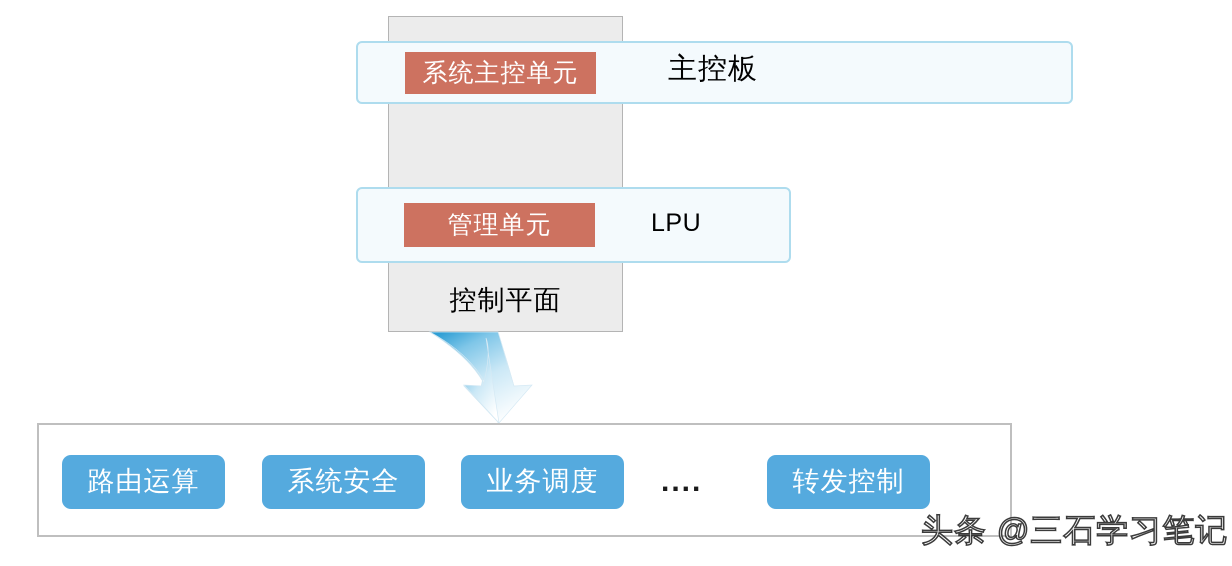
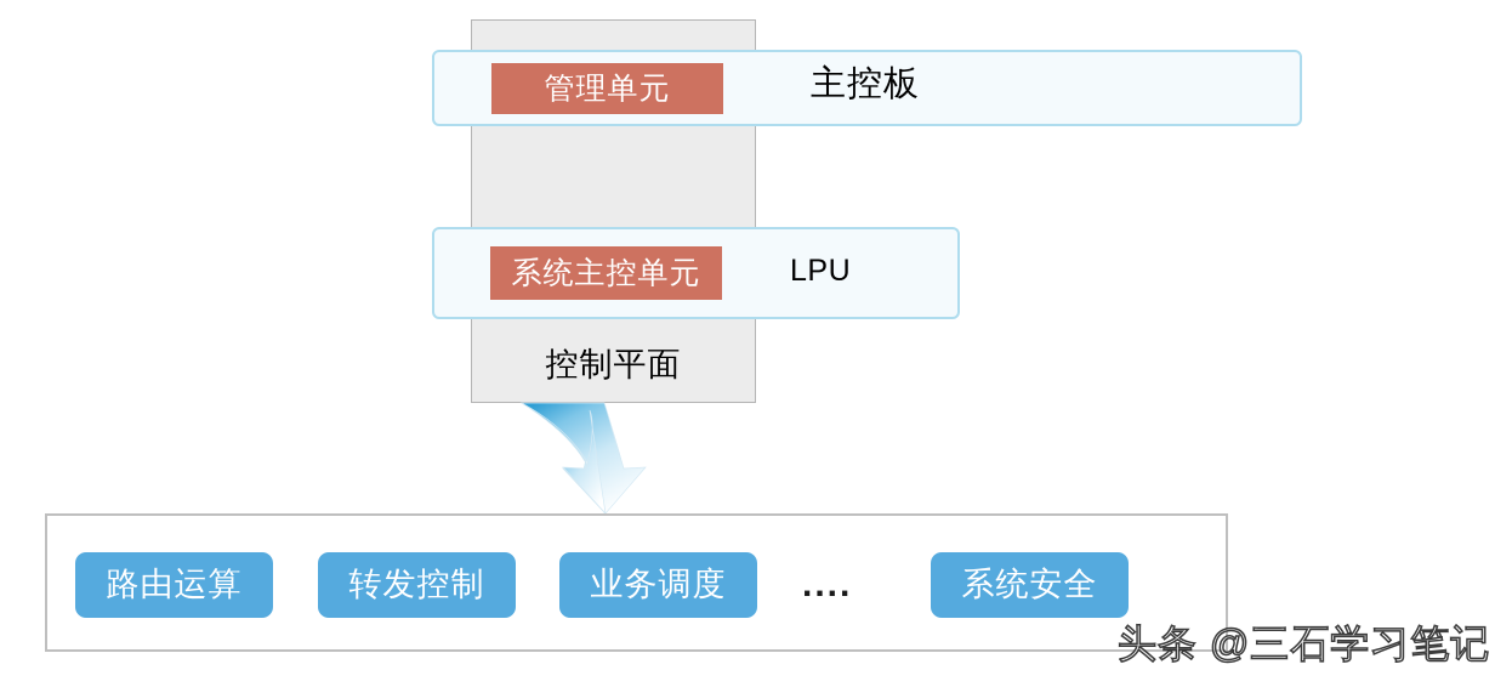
  控制平面
- 系统主控单元
+ 管理单元
  主控板
- 管理单元
+ 系统主控单元
  LPU
  路由运算
- 系统安全
+ 转发控制
  业务调度
  ....
- 转发控制
+ 系统安全
  头条 @三石学习笔记
